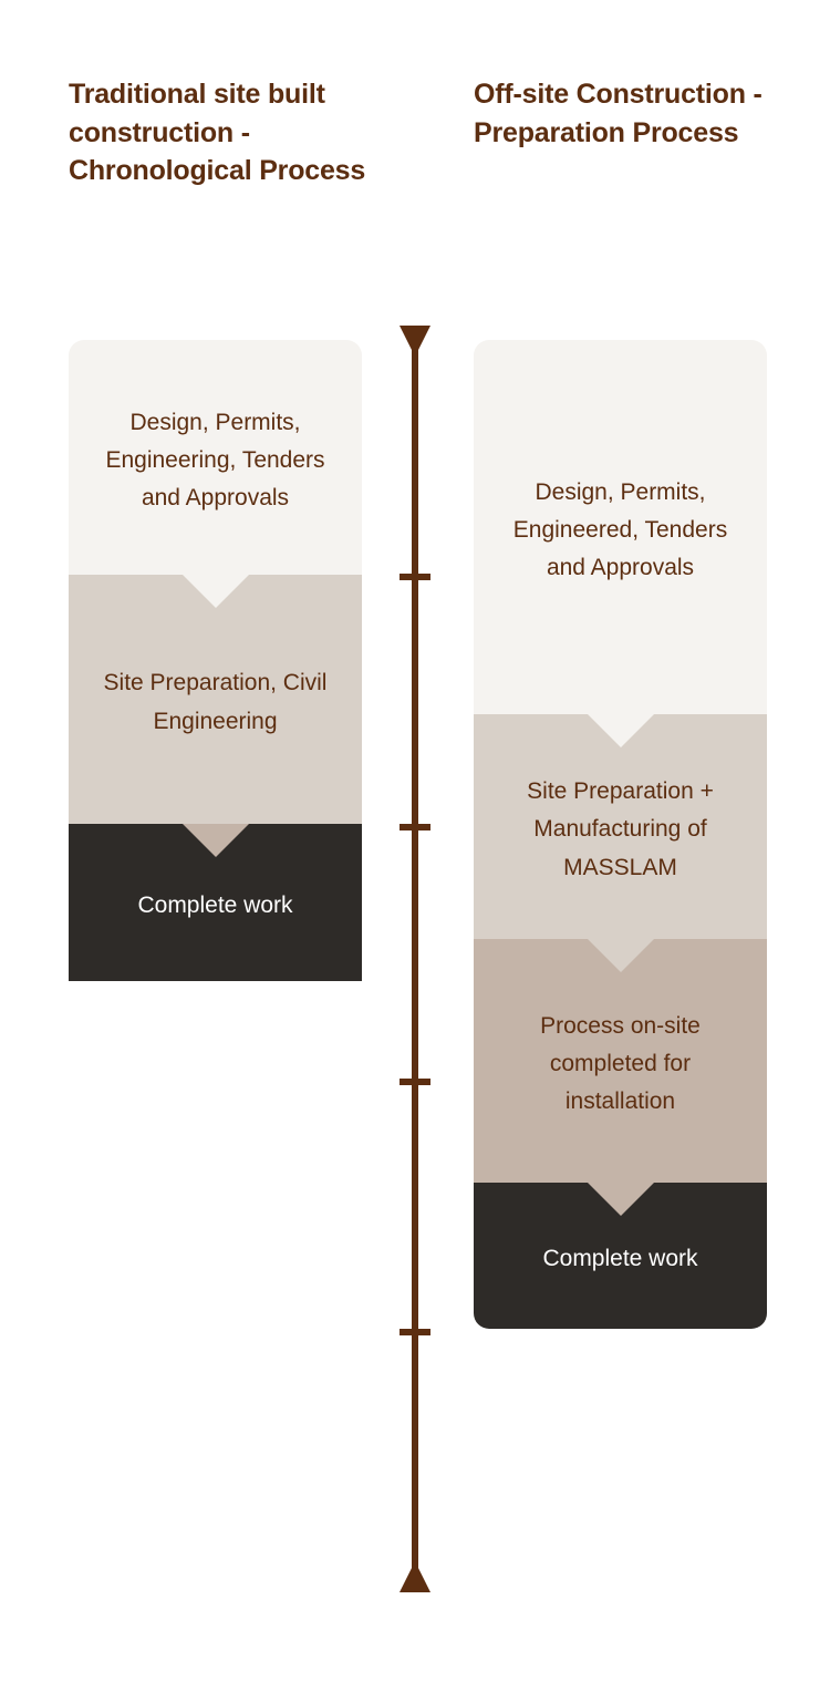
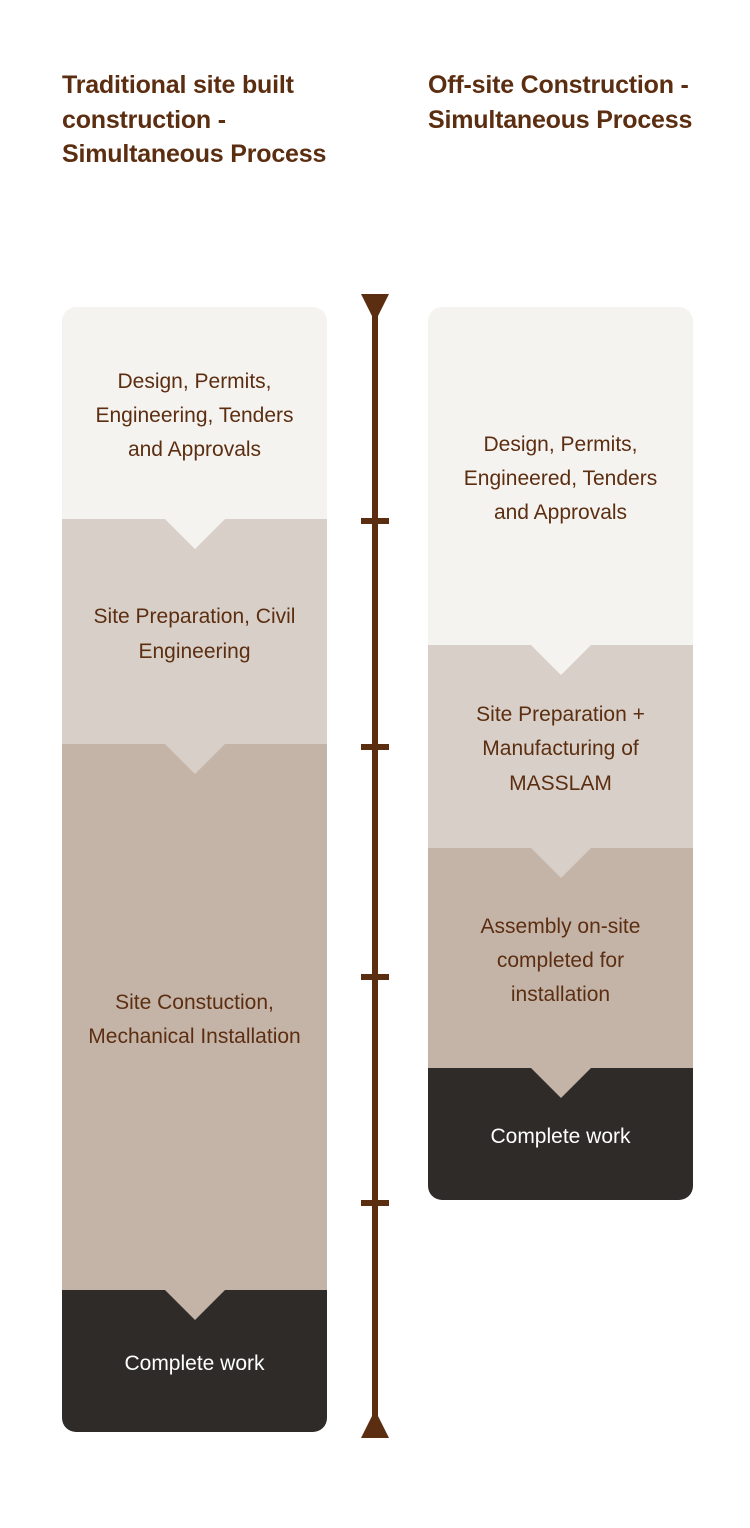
- Traditional site built construction - Chronological Process
+ Traditional site built construction - Simultaneous Process
- Off-site Construction - Preparation Process
+ Off-site Construction - Simultaneous Process
  Design, Permits, Engineering, Tenders and Approvals
  Site Preparation, Civil Engineering
+ Site Constuction, Mechanical Installation
  Complete work
  Design, Permits, Engineered, Tenders and Approvals
  Site Preparation + Manufacturing of MASSLAM
- Process on-site completed for installation
+ Assembly on-site completed for installation
  Complete work
